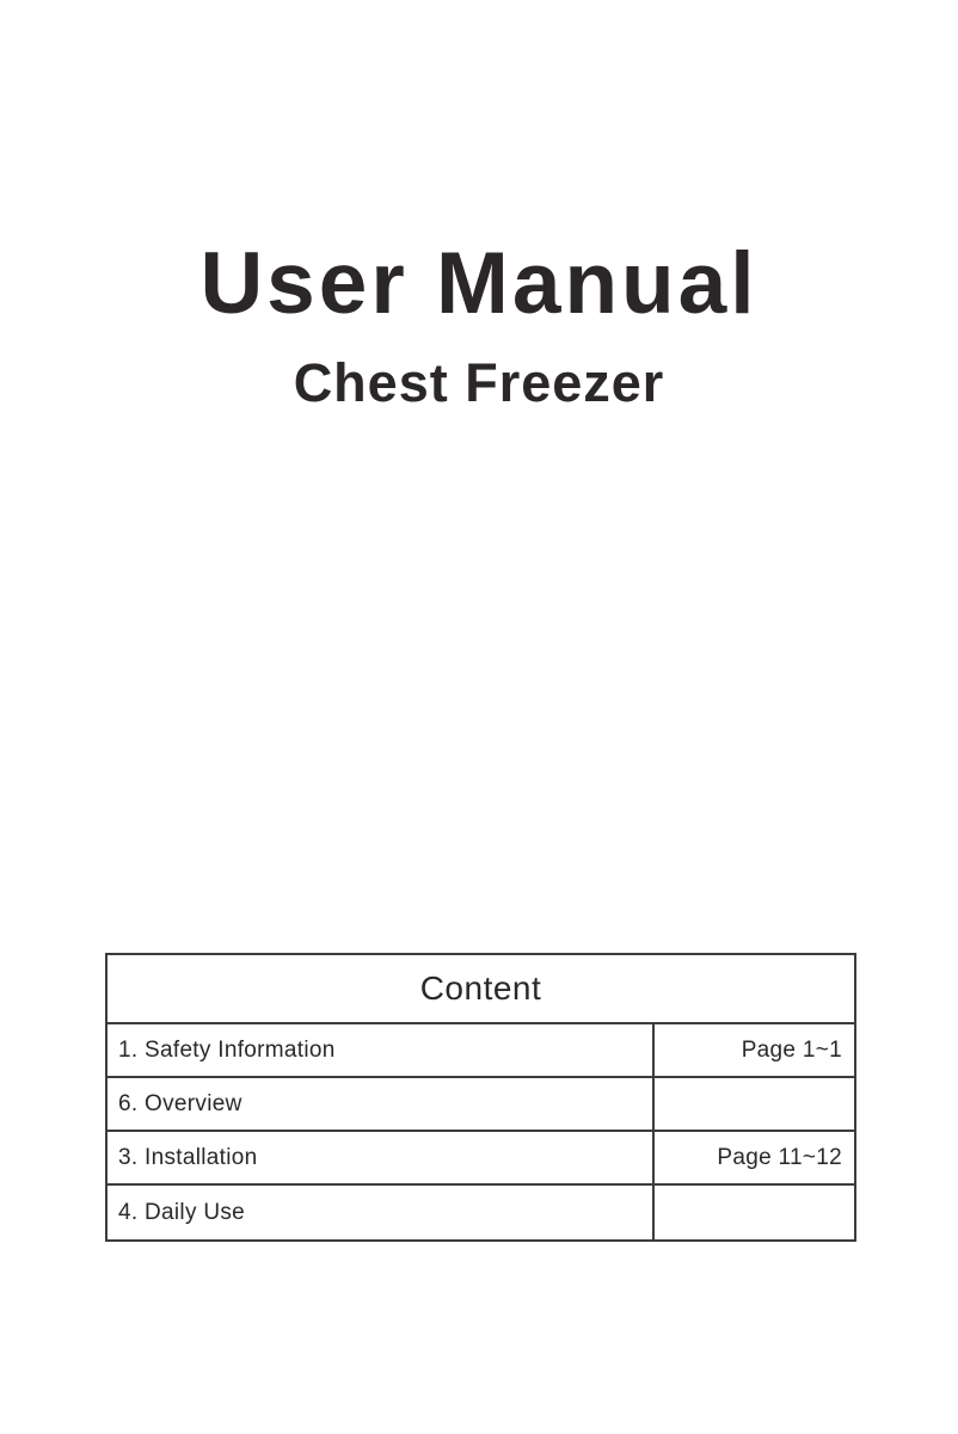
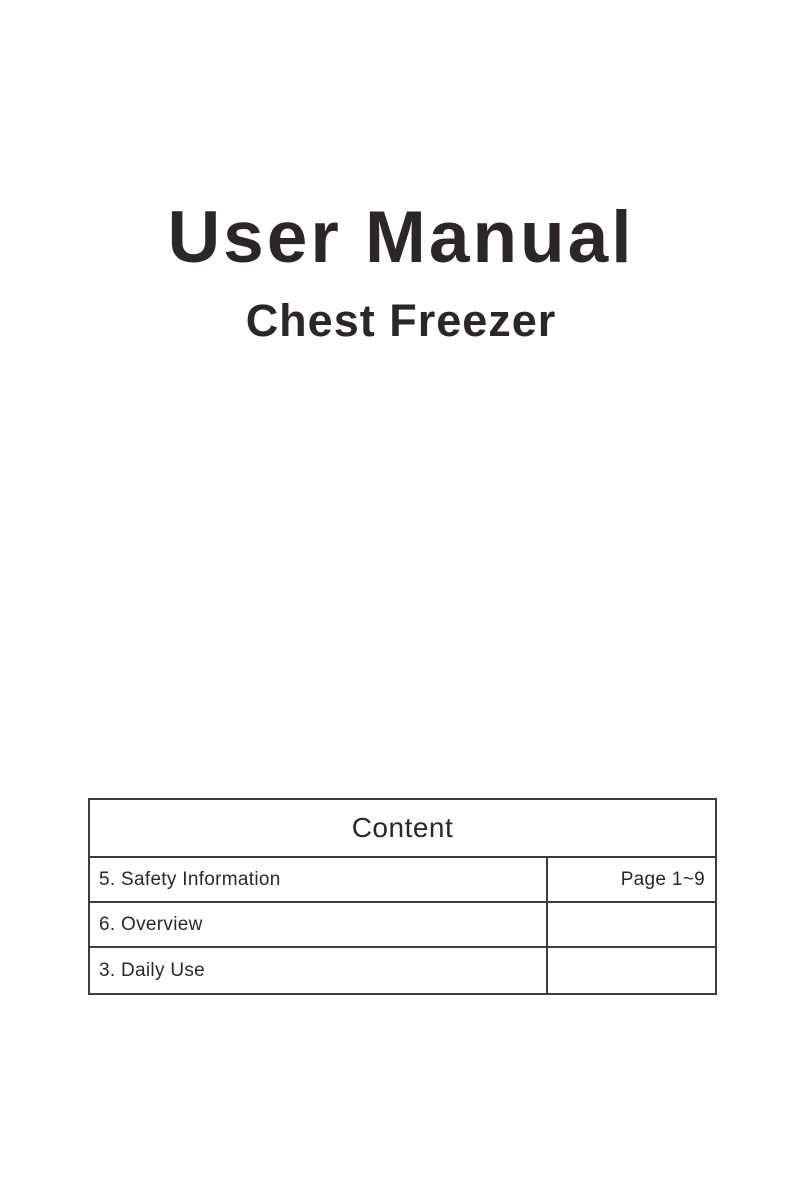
  User Manual
  Chest Freezer
  Content
- 1. Safety Information
+ 5. Safety Information
- Page 1~1
+ Page 1~9
  6. Overview
- 3. Installation
- Page 11~12
- 4. Daily Use
+ 3. Daily Use
